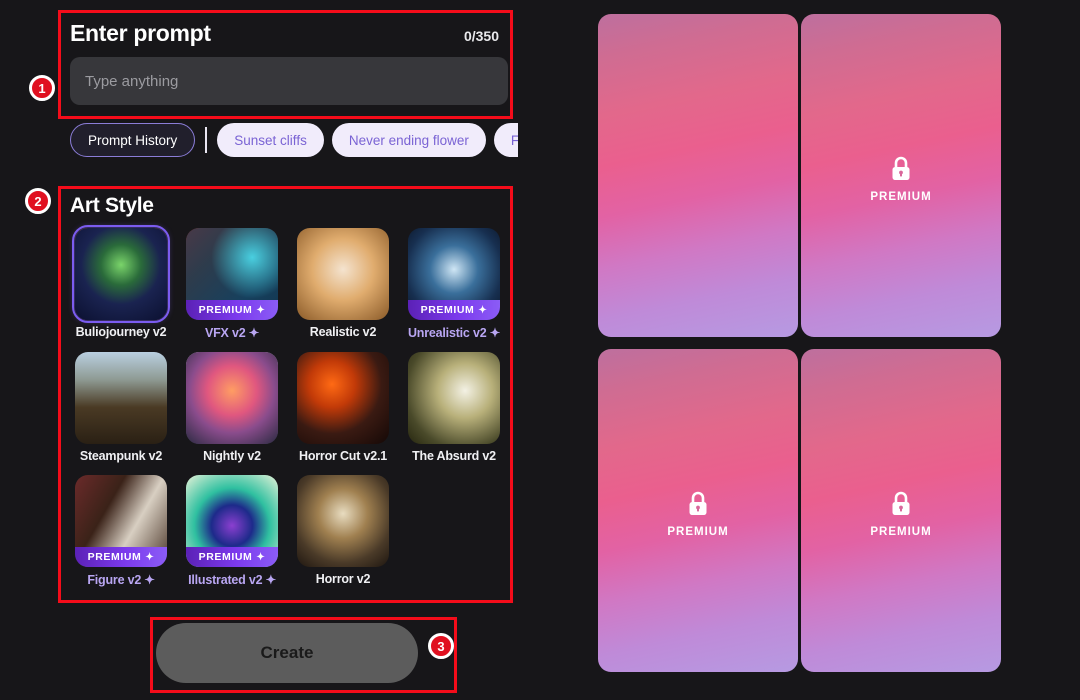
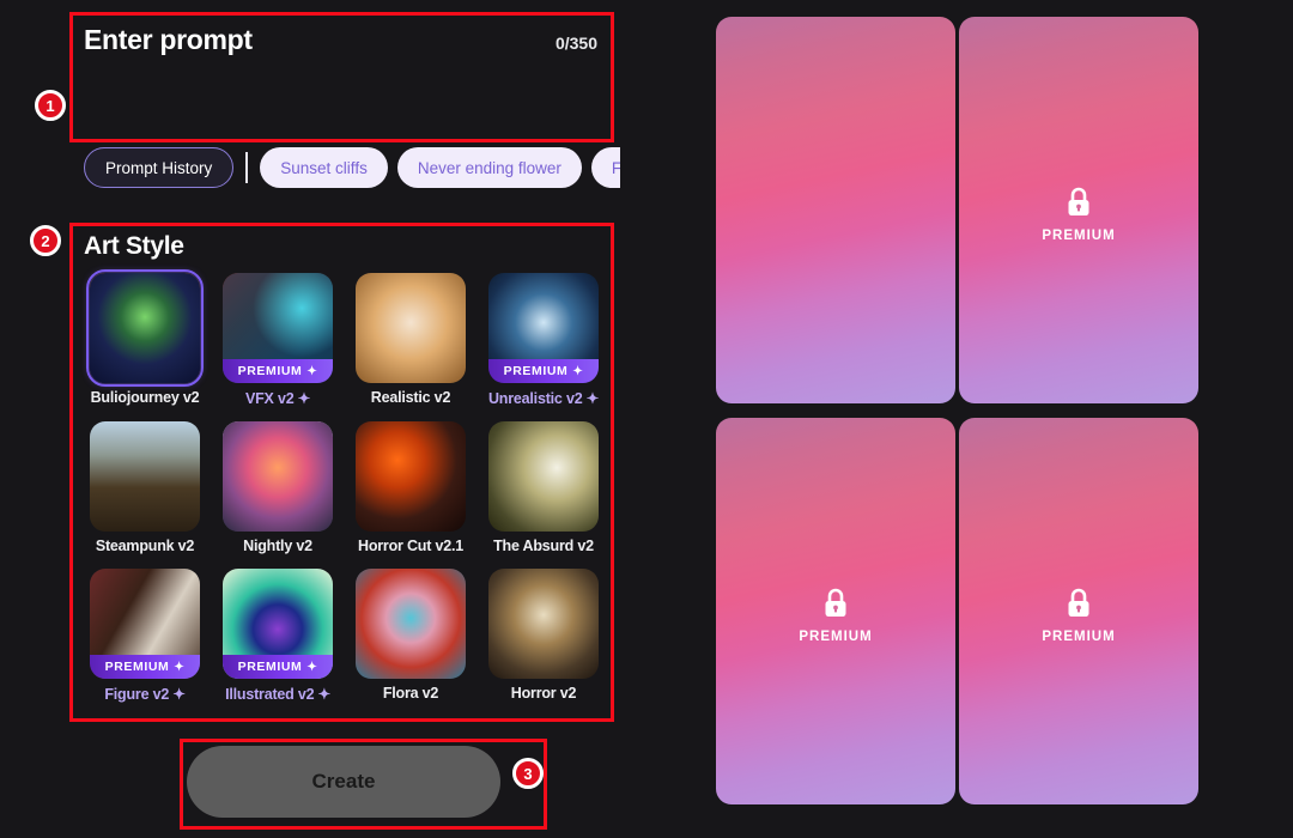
  Enter prompt
  0/350
- Type anything
  Prompt History
  Sunset cliffs
  Never ending flower
  Art Style
  Buliojourney v2
  PREMIUM
  ✦
  VFX v2 ✦
  Realistic v2
  PREMIUM
  ✦
  Unrealistic v2 ✦
  Steampunk v2
  Nightly v2
  Horror Cut v2.1
  The Absurd v2
  PREMIUM
  ✦
  Figure v2 ✦
  PREMIUM
  ✦
  Illustrated v2 ✦
+ Flora v2
  Horror v2
  Create
  PREMIUM
  PREMIUM
  PREMIUM
  1
  2
  3
